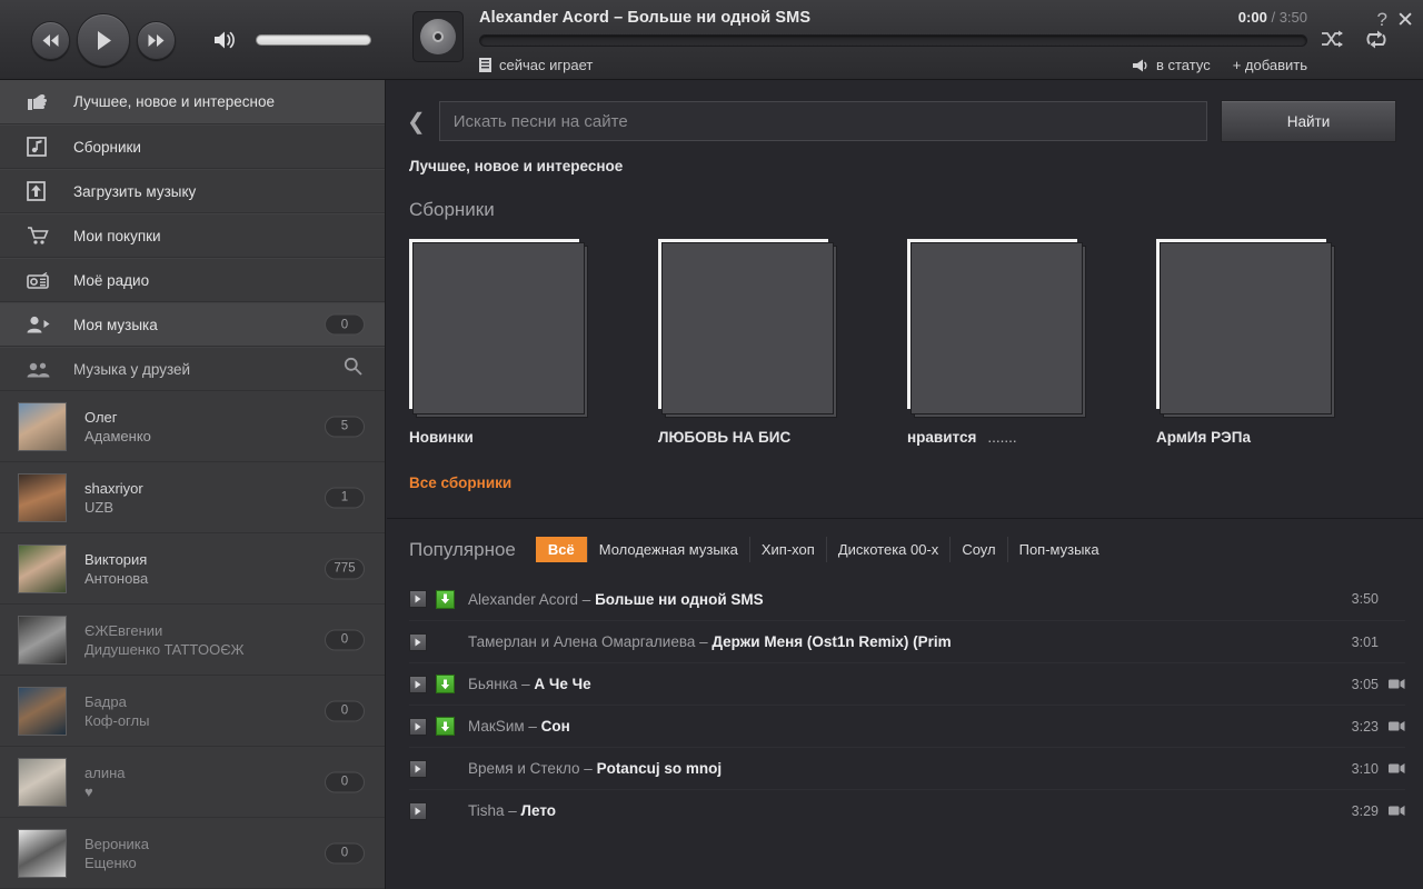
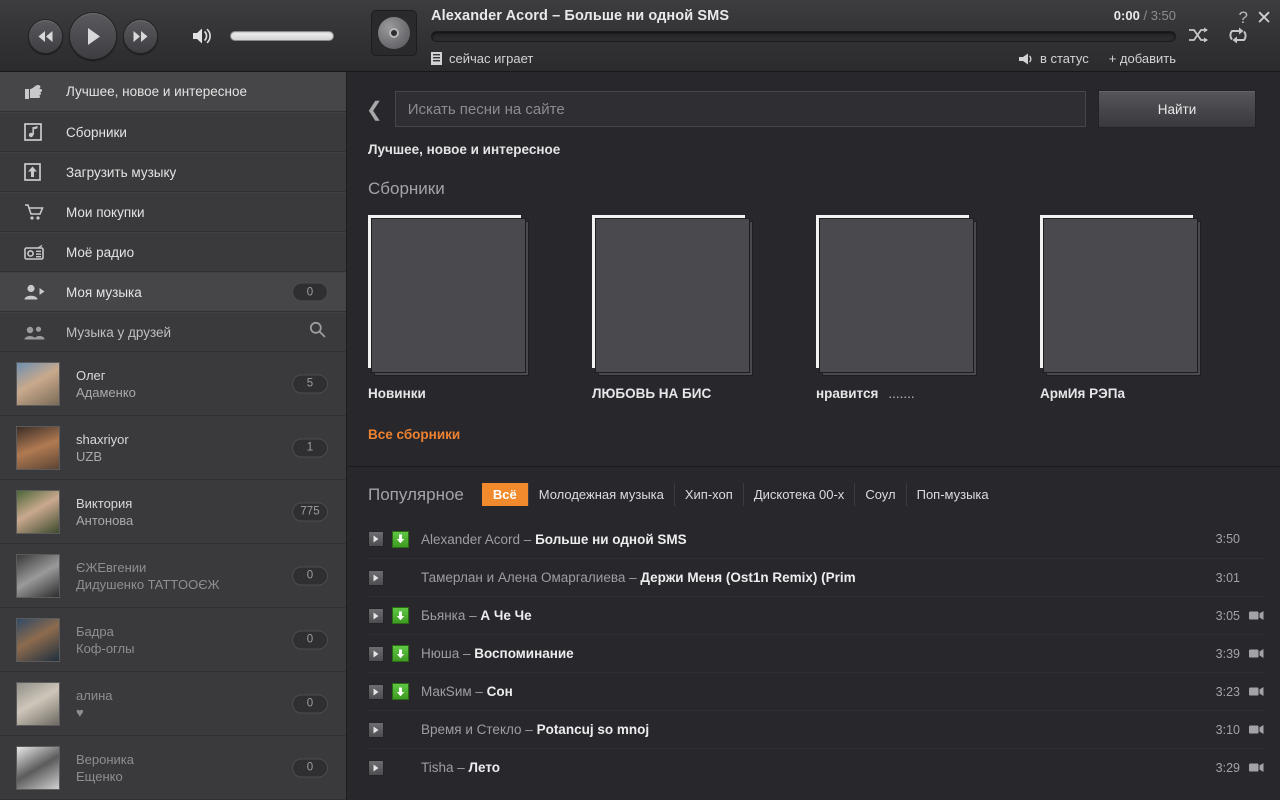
  Alexander Acord – Больше ни одной SMS
  0:00 / 3:50
  сейчас играет
  в статус
  + добавить
  ?
  ✕
  Лучшее, новое и интересное
  Сборники
  Загрузить музыку
  Мои покупки
  Моё радио
  Моя музыка
  0
  Музыка у друзей
  Олег
  Адаменко
  5
  shaxriyor
  UZB
  1
  Виктория
  Антонова
  775
  ЄЖЕвгении
  Дидушенко TATTOOЄЖ
  0
  Бадра
  Коф-оглы
  0
  алина
  ♥
  0
  Вероника
  Ещенко
  0
  ❮
  Искать песни на сайте
  Найти
  Лучшее, новое и интересное
  Сборники
  Новинки
  ЛЮБОВЬ НА БИС
  нравится .......
  АрмИя РЭПа
  Все сборники
  Популярное
  Всё
  Молодежная музыка
  Хип-хоп
  Дискотека 00-х
  Соул
  Поп-музыка
  Alexander Acord – Больше ни одной SMS
  3:50
  Тамерлан и Алена Омаргалиева – Держи Меня (Ost1n Remix) (Prim
  3:01
  Бьянка – А Че Че
  3:05
+ Нюша – Воспоминание
+ 3:39
  МакSим – Сон
  3:23
  Время и Стекло – Potancuj so mnoj
  3:10
  Tisha – Лето
  3:29
